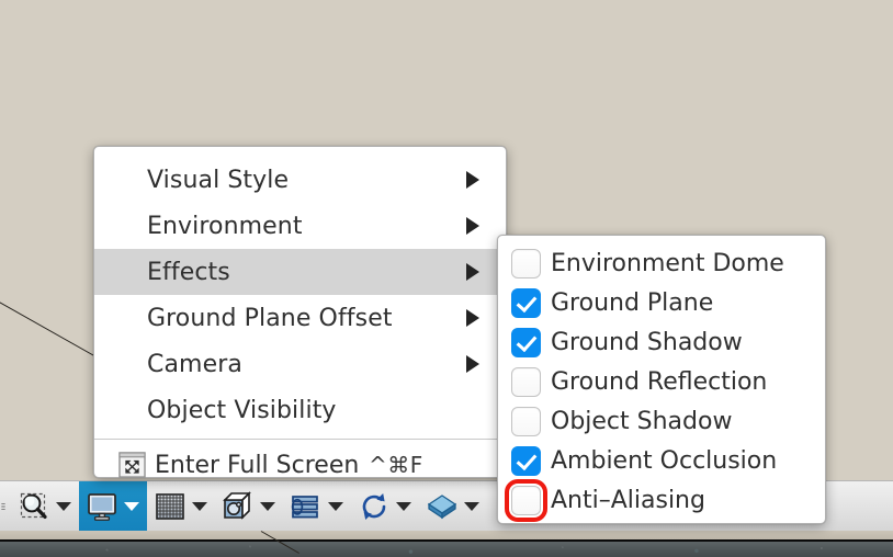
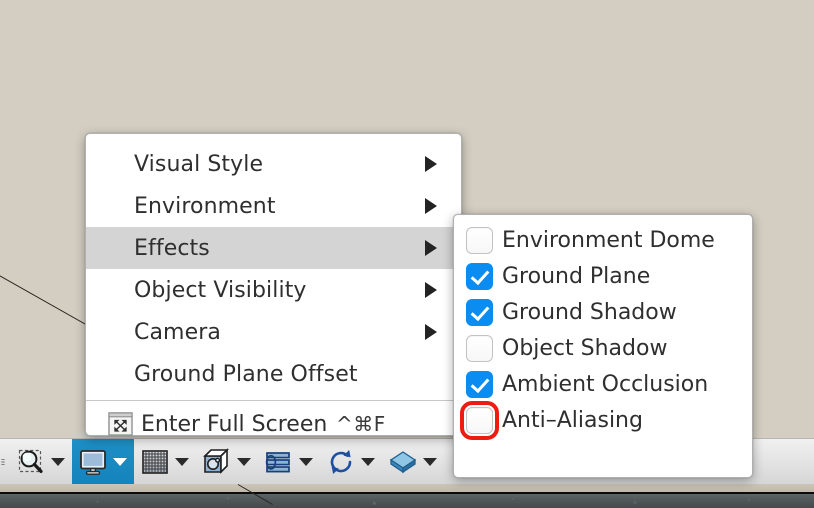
  Visual Style
  Environment
  Effects
- Ground Plane Offset
+ Object Visibility
  Camera
- Object Visibility
+ Ground Plane Offset
  Enter Full Screen
  ^⌘F
  Environment Dome
  Ground Plane
  Ground Shadow
- Ground Reflection
  Object Shadow
  Ambient Occlusion
  Anti–Aliasing
